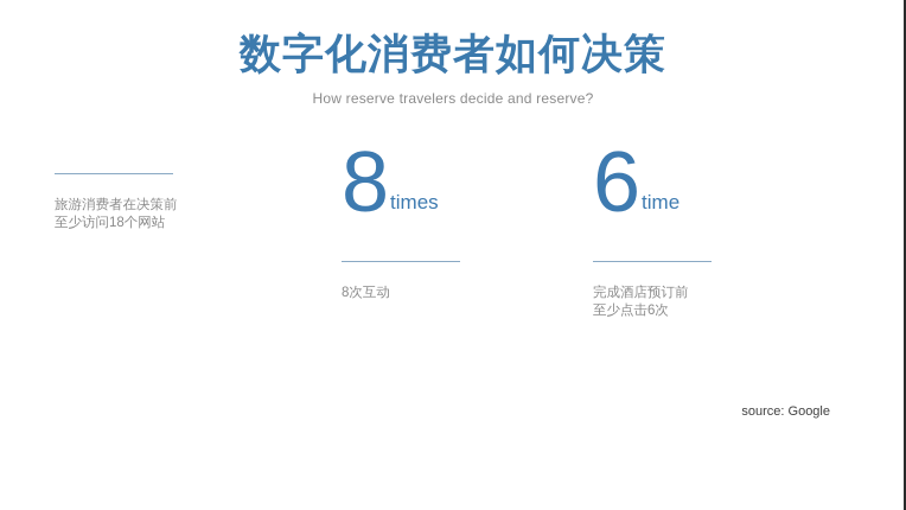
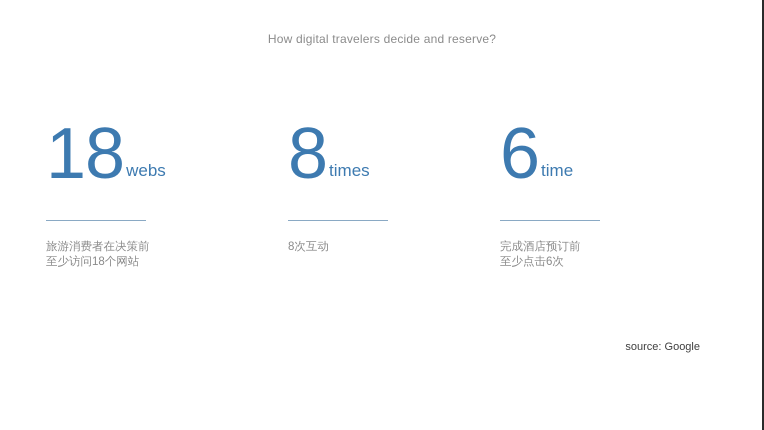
- 数字化消费者如何决策
- How reserve travelers decide and reserve?
+ How digital travelers decide and reserve?
+ 18
+ webs
  旅游消费者在决策前
  至少访问18个网站
  8
  times
  8次互动
  6
  time
  完成酒店预订前
  至少点击6次
  source: Google
